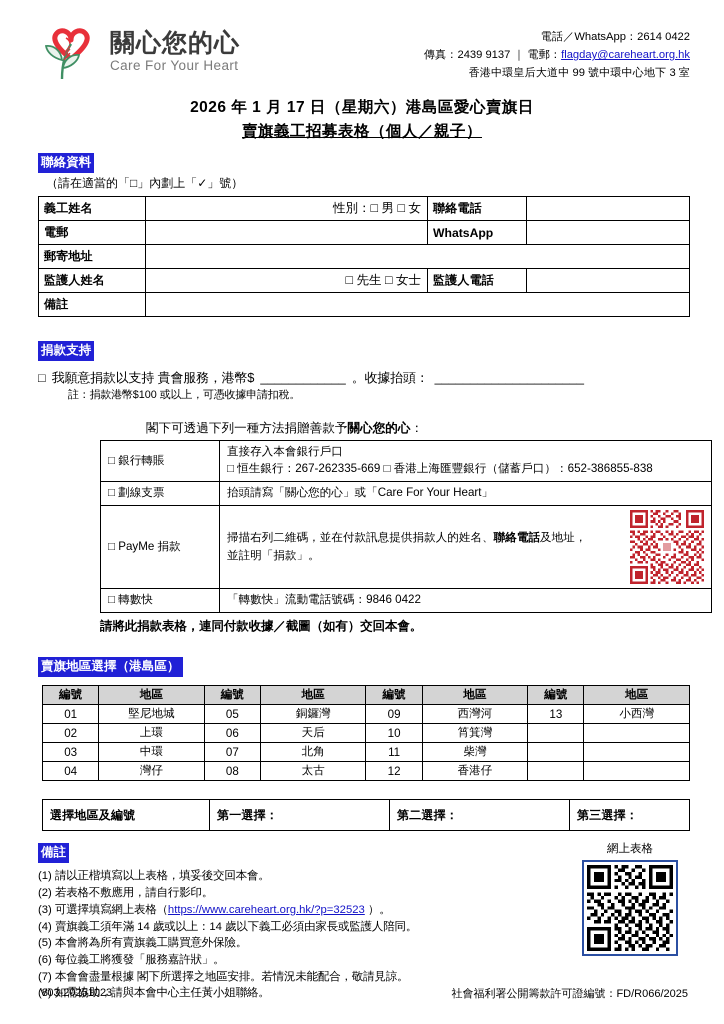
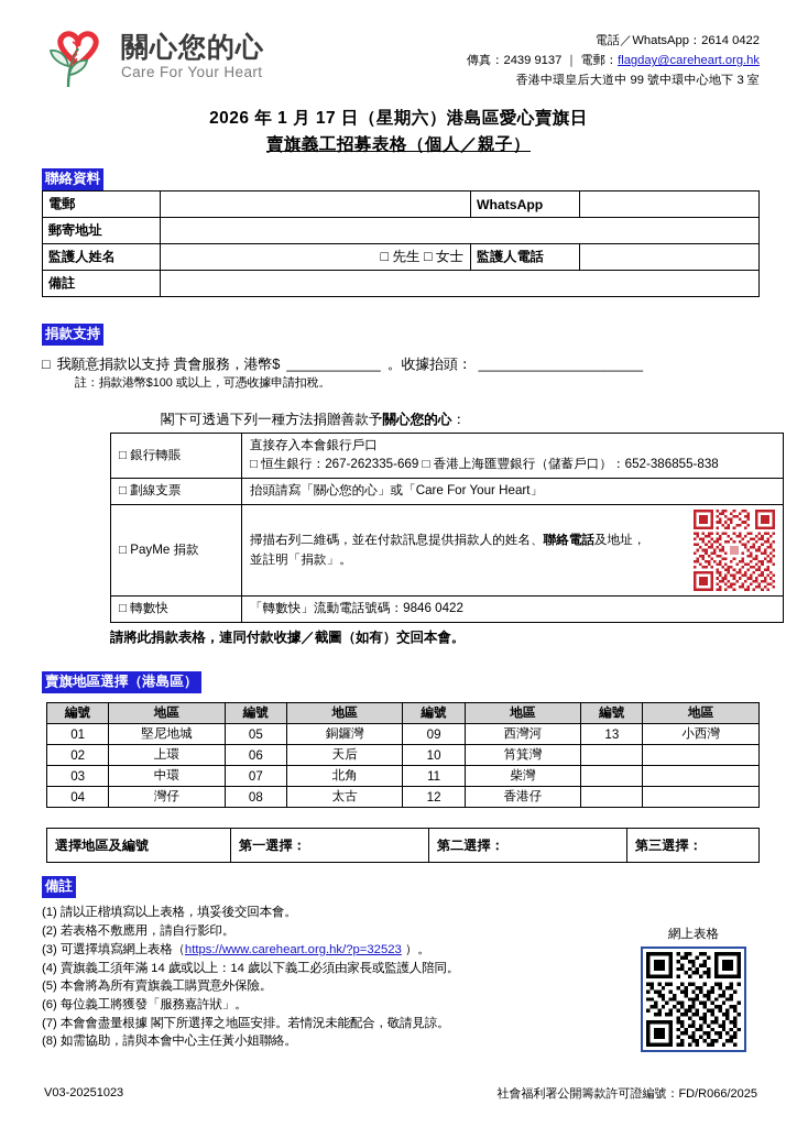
  關心您的心
  Care For Your Heart
  電話／WhatsApp：2614 0422
  傳真：2439 9137 ｜ 電郵：flagday@careheart.org.hk
  香港中環皇后大道中 99 號中環中心地下 3 室
  2026 年 1 月 17 日（星期六）港島區愛心賣旗日
  賣旗義工招募表格（個人／親子）
  聯絡資料
- （請在適當的「□」內劃上「✓」號）
- 義工姓名	性別：□ 男 □ 女	聯絡電話
  電郵		WhatsApp
  郵寄地址
  監護人姓名	□ 先生 □ 女士	監護人電話
  備註
  捐款支持
  □
  我願意捐款以支持 貴會服務，港幣$
  ____________
  。收據抬頭：
  _____________________
  註：捐款港幣$100 或以上，可憑收據申請扣稅。
  閣下可透過下列一種方法捐贈善款予關心您的心：
  □ 銀行轉賬	直接存入本會銀行戶口 □ 恒生銀行：267-262335-669 □ 香港上海匯豐銀行（儲蓄戶口）：652-386855-838
  □ 劃線支票	抬頭請寫「關心您的心」或「Care For Your Heart」
  □ PayMe 捐款	掃描右列二維碼，並在付款訊息提供捐款人的姓名、聯絡電話及地址， 並註明「捐款」。
  □ 轉數快	「轉數快」流動電話號碼：9846 0422
  請將此捐款表格，連同付款收據／截圖（如有）交回本會。
  賣旗地區選擇（港島區）
  編號	地區	編號	地區	編號	地區	編號	地區
  01	堅尼地城	05	銅鑼灣	09	西灣河	13	小西灣
  02	上環	06	天后	10	筲箕灣
  03	中環	07	北角	11	柴灣
  04	灣仔	08	太古	12	香港仔
  選擇地區及編號	第一選擇：	第二選擇：	第三選擇：
  備註
  (1) 請以正楷填寫以上表格，填妥後交回本會。
  (2) 若表格不敷應用，請自行影印。
  (3) 可選擇填寫網上表格（https://www.careheart.org.hk/?p=32523 ）。
  (4) 賣旗義工須年滿 14 歲或以上：14 歲以下義工必須由家長或監護人陪同。
  (5) 本會將為所有賣旗義工購買意外保險。
  (6) 每位義工將獲發「服務嘉許狀」。
  (7) 本會會盡量根據 閣下所選擇之地區安排。若情況未能配合，敬請見諒。
  (8) 如需協助，請與本會中心主任黃小姐聯絡。
  網上表格
  V03-20251023
  社會福利署公開籌款許可證編號：FD/R066/2025
